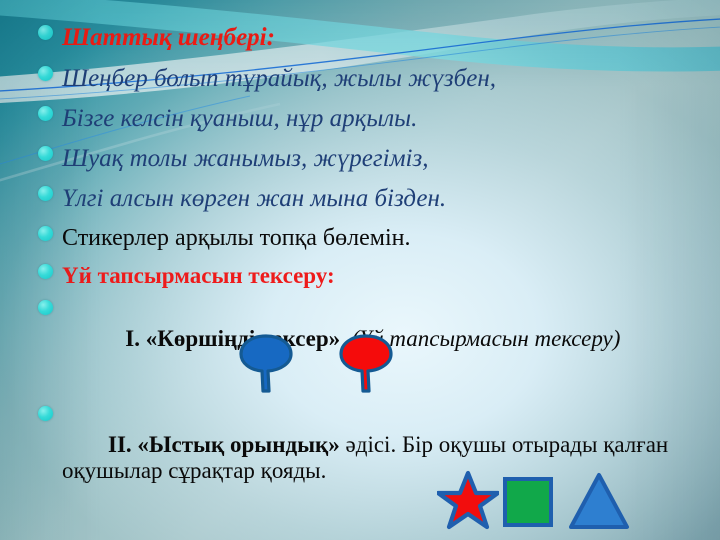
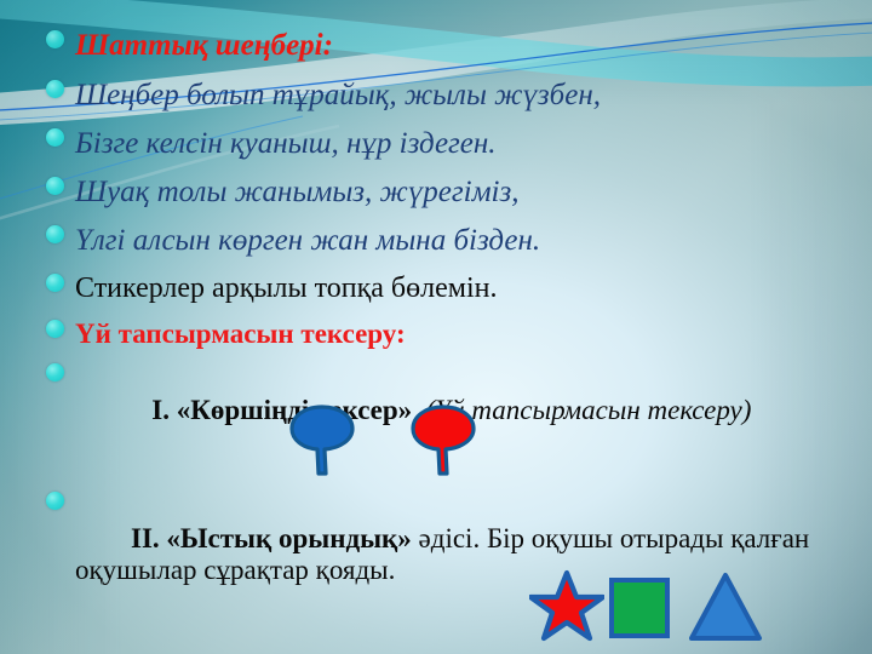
  Шаттық шеңбері:
  Шеңбер болып тұрайық, жылы жүзбен,
- Бізге келсін қуаныш, нұр арқылы.
+ Бізге келсін қуаныш, нұр іздеген.
  Шуақ толы жанымыз, жүрегіміз,
  Үлгі алсын көрген жан мына бізден.
  Стикерлер арқылы топқа бөлемін.
  Үй тапсырмасын тексеру:
  I. «Көршіңдксер» тапсырмасын тексеру)
  II. «Ыстық орындық» әдісі. Бір оқушы отырады қалған оқушылар сұрақтар қояды.
